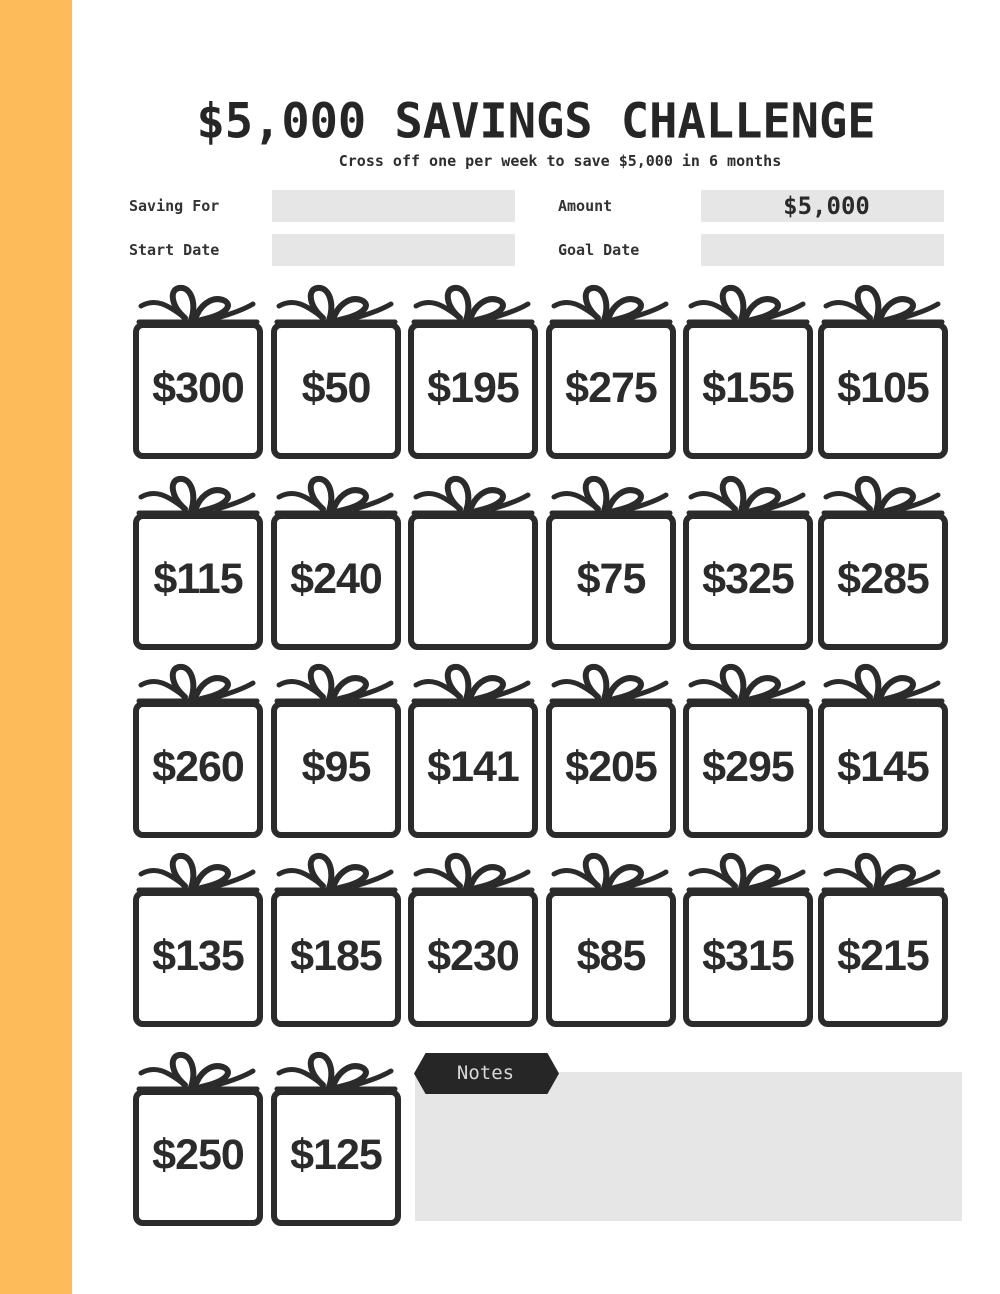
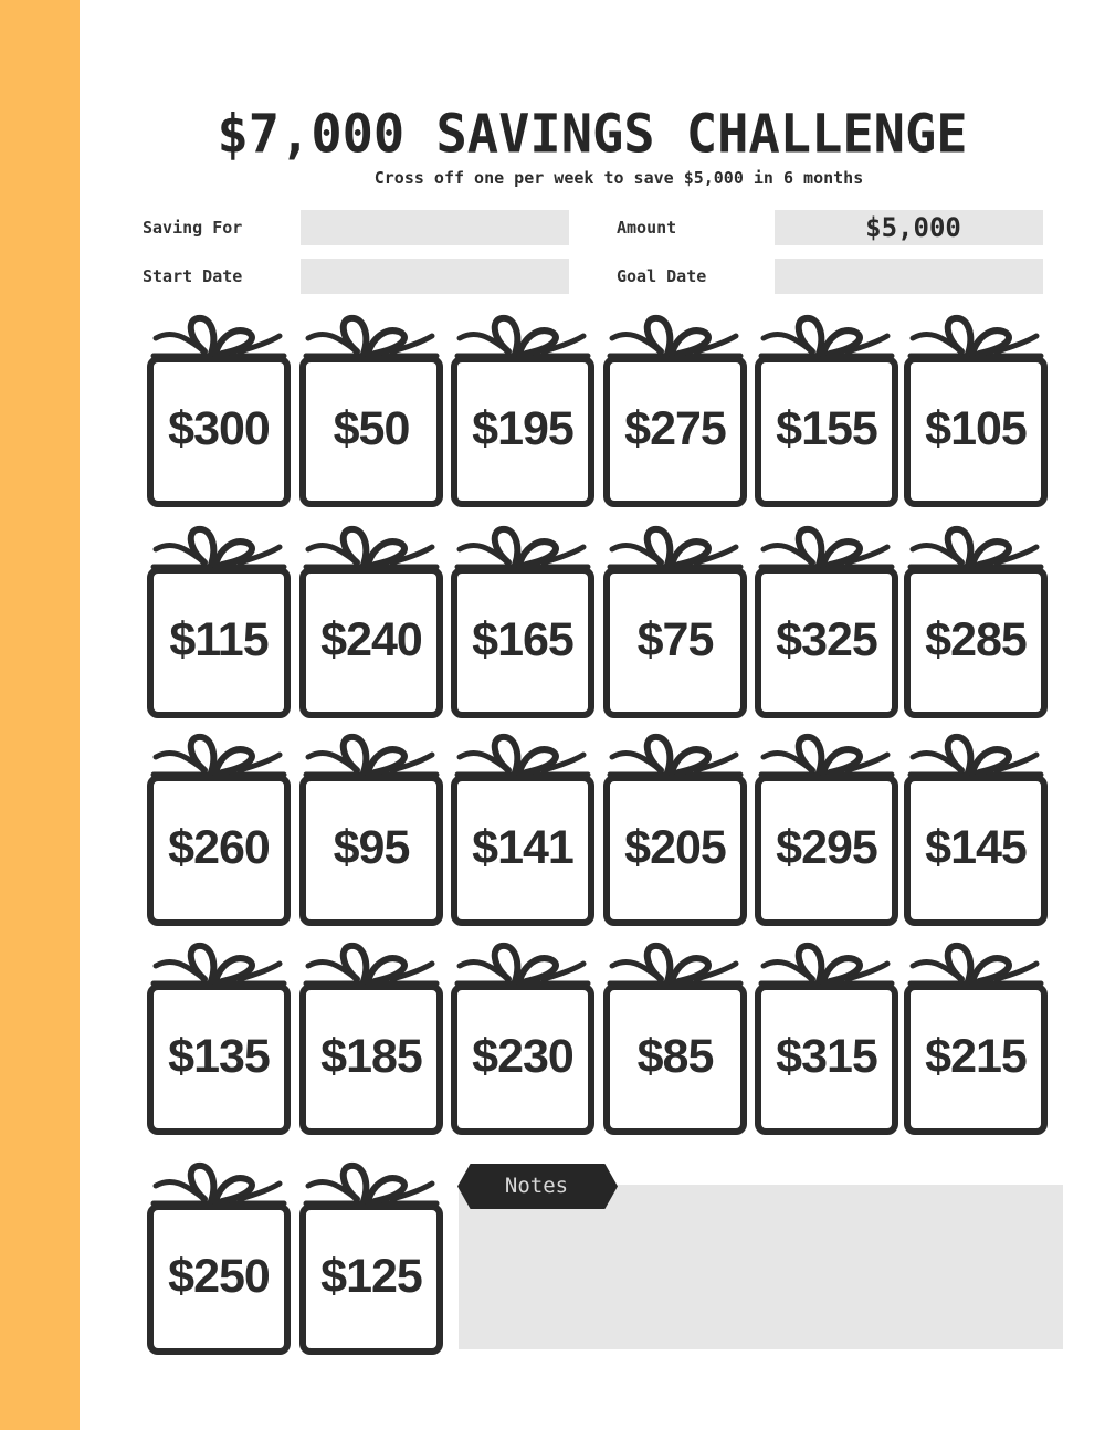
- $5,000 SAVINGS CHALLENGE
+ $7,000 SAVINGS CHALLENGE
  Cross off one per week to save $5,000 in 6 months
  Saving For
  Amount
  $5,000
  Start Date
  Goal Date
  $300
  $50
  $195
  $275
  $155
  $105
  $115
  $240
+ $165
  $75
  $325
  $285
  $260
  $95
  $141
  $205
  $295
  $145
  $135
  $185
  $230
  $85
  $315
  $215
  $250
  $125
  Notes
